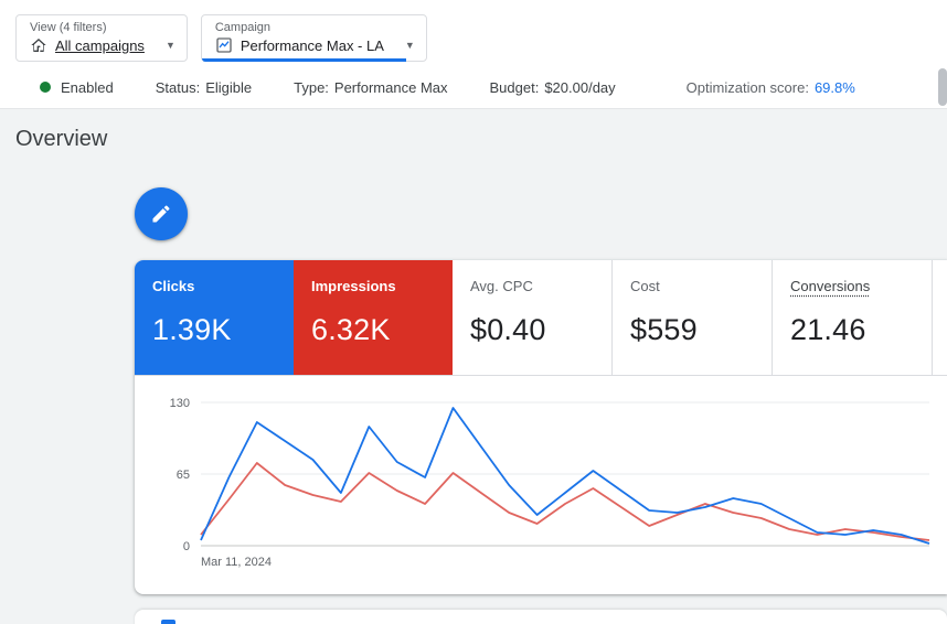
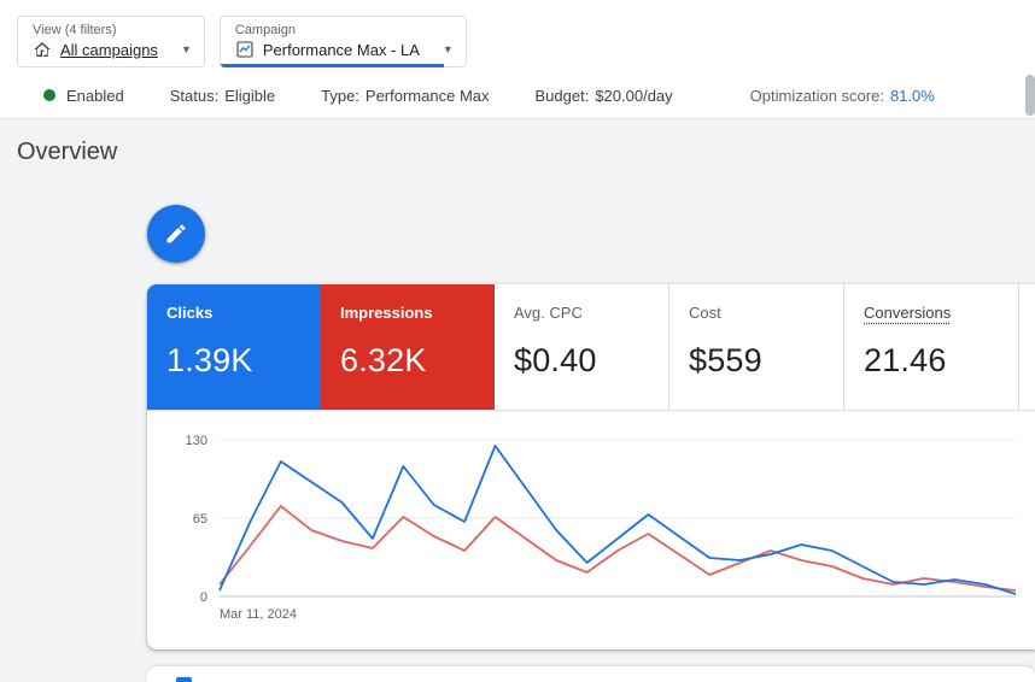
  View (4 filters)
  All campaigns
  ▼
  Campaign
  Performance Max - LA
  ▼
  Enabled
  Status:
  Eligible
  Type:
  Performance Max
  Budget:
  $20.00/day
  Optimization score:
- 69.8%
+ 81.0%
  Overview
  Clicks
  1.39K
  Impressions
  6.32K
  Avg. CPC
  $0.40
  Cost
  $559
  Conversions
  21.46
  0
  65
  130
  Mar 11, 2024
